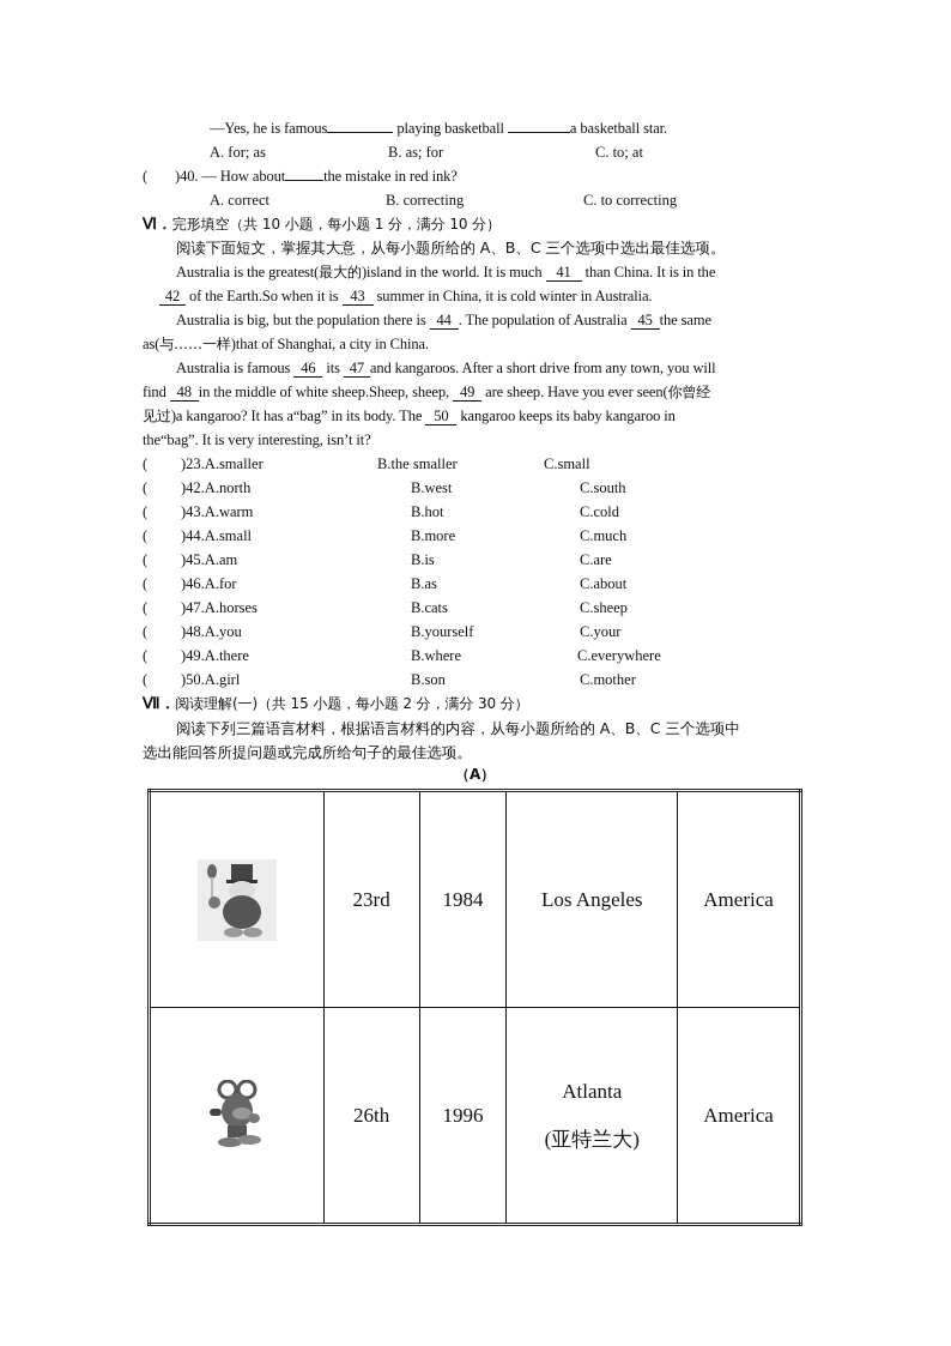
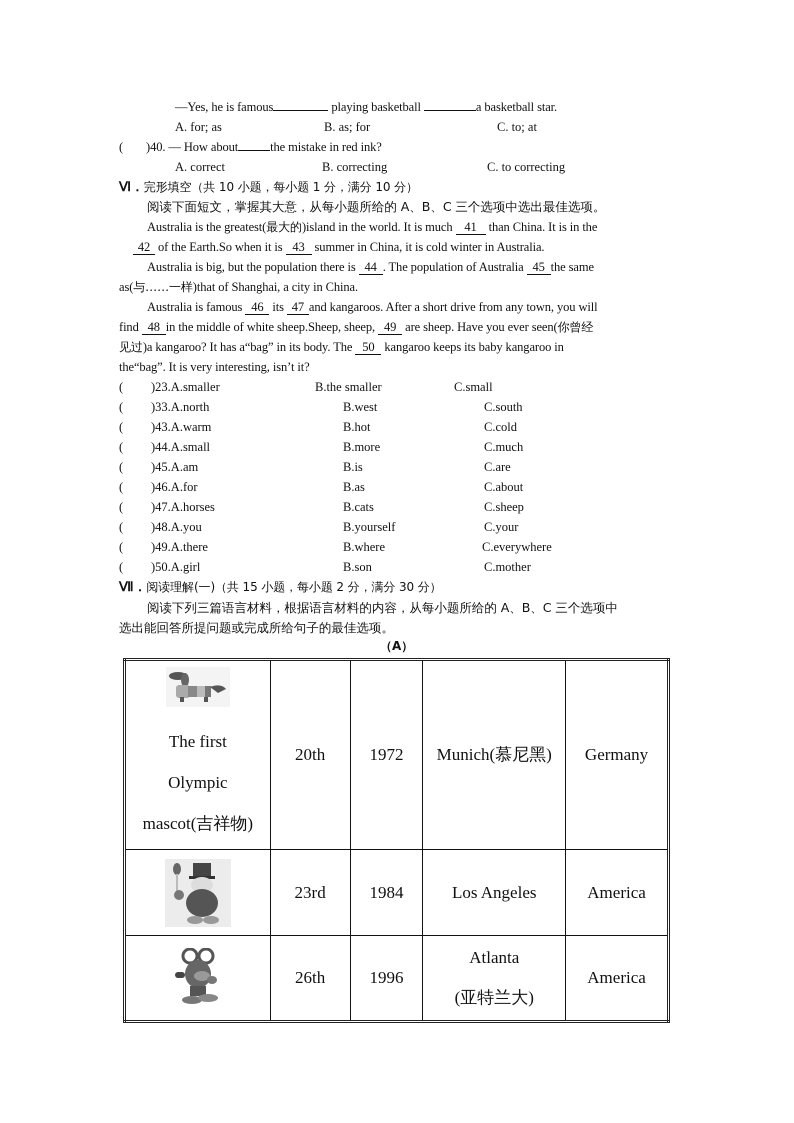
  —Yes, he is famous playing basketball a basketball star.
  A. for; as
  B. as; for
  C. to; at
  (
  )40. — How about the mistake in red ink?
  A. correct
  B. correcting
  C. to correcting
  Ⅵ．完形填空（共 10 小题，每小题 1 分，满分 10 分）
  阅读下面短文，掌握其大意，从每小题所给的 A、B、C 三个选项中选出最佳选项。
  Australia is the greatest(最大的)island in the world. It is much 41 than China. It is in the
  42 of the Earth.So when it is 43 summer in China, it is cold winter in Australia.
  Australia is big, but the population there is 44 . The population of Australia 45 the same
  as(与……一样)that of Shanghai, a city in China.
  Australia is famous 46 its 47 and kangaroos. After a short drive from any town, you will
  find 48 in the middle of white sheep.Sheep, sheep, 49 are sheep. Have you ever seen(你曾经
  见过)a kangaroo? It has a“bag” in its body. The 50 kangaroo keeps its baby kangaroo in
  the“bag”. It is very interesting, isn’t it?
  (
  )23.A.smaller
  B.the smaller
  C.small
  (
- )42.A.north
+ )33.A.north
  B.west
  C.south
  (
  )43.A.warm
  B.hot
  C.cold
  (
  )44.A.small
  B.more
  C.much
  (
  )45.A.am
  B.is
  C.are
  (
  )46.A.for
  B.as
  C.about
  (
  )47.A.horses
  B.cats
  C.sheep
  (
  )48.A.you
  B.yourself
  C.your
  (
  )49.A.there
  B.where
  C.everywhere
  (
  )50.A.girl
  B.son
  C.mother
  Ⅶ．阅读理解(一)（共 15 小题，每小题 2 分，满分 30 分）
  阅读下列三篇语言材料，根据语言材料的内容，从每小题所给的 A、B、C 三个选项中
  选出能回答所提问题或完成所给句子的最佳选项。
  （A）
+ The first Olympic mascot(吉祥物)	20th	1972	Munich(慕尼黑)	Germany
  	23rd	1984	Los Angeles	America
  	26th	1996	Atlanta (亚特兰大)	America
